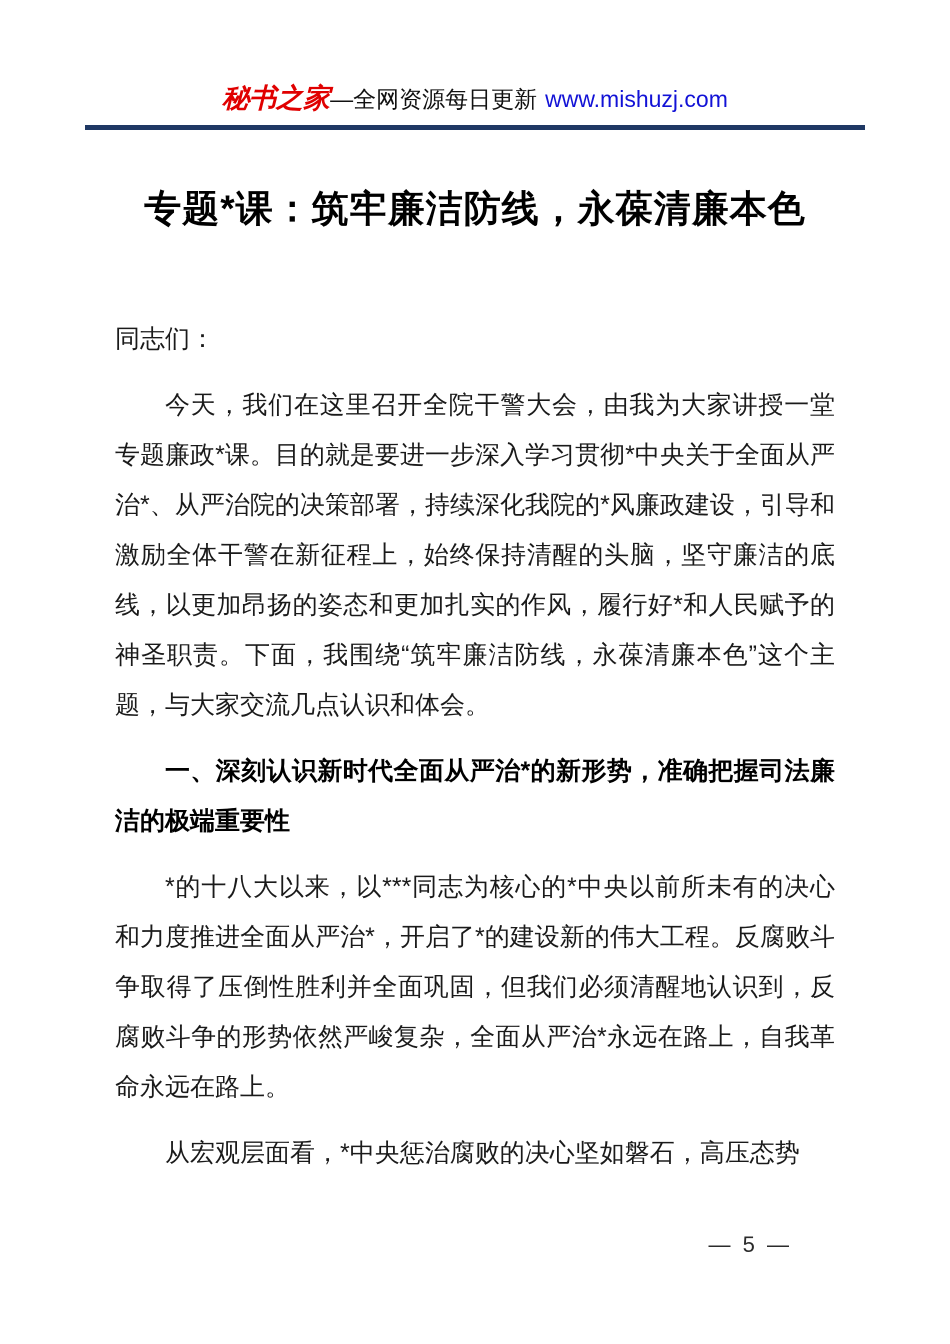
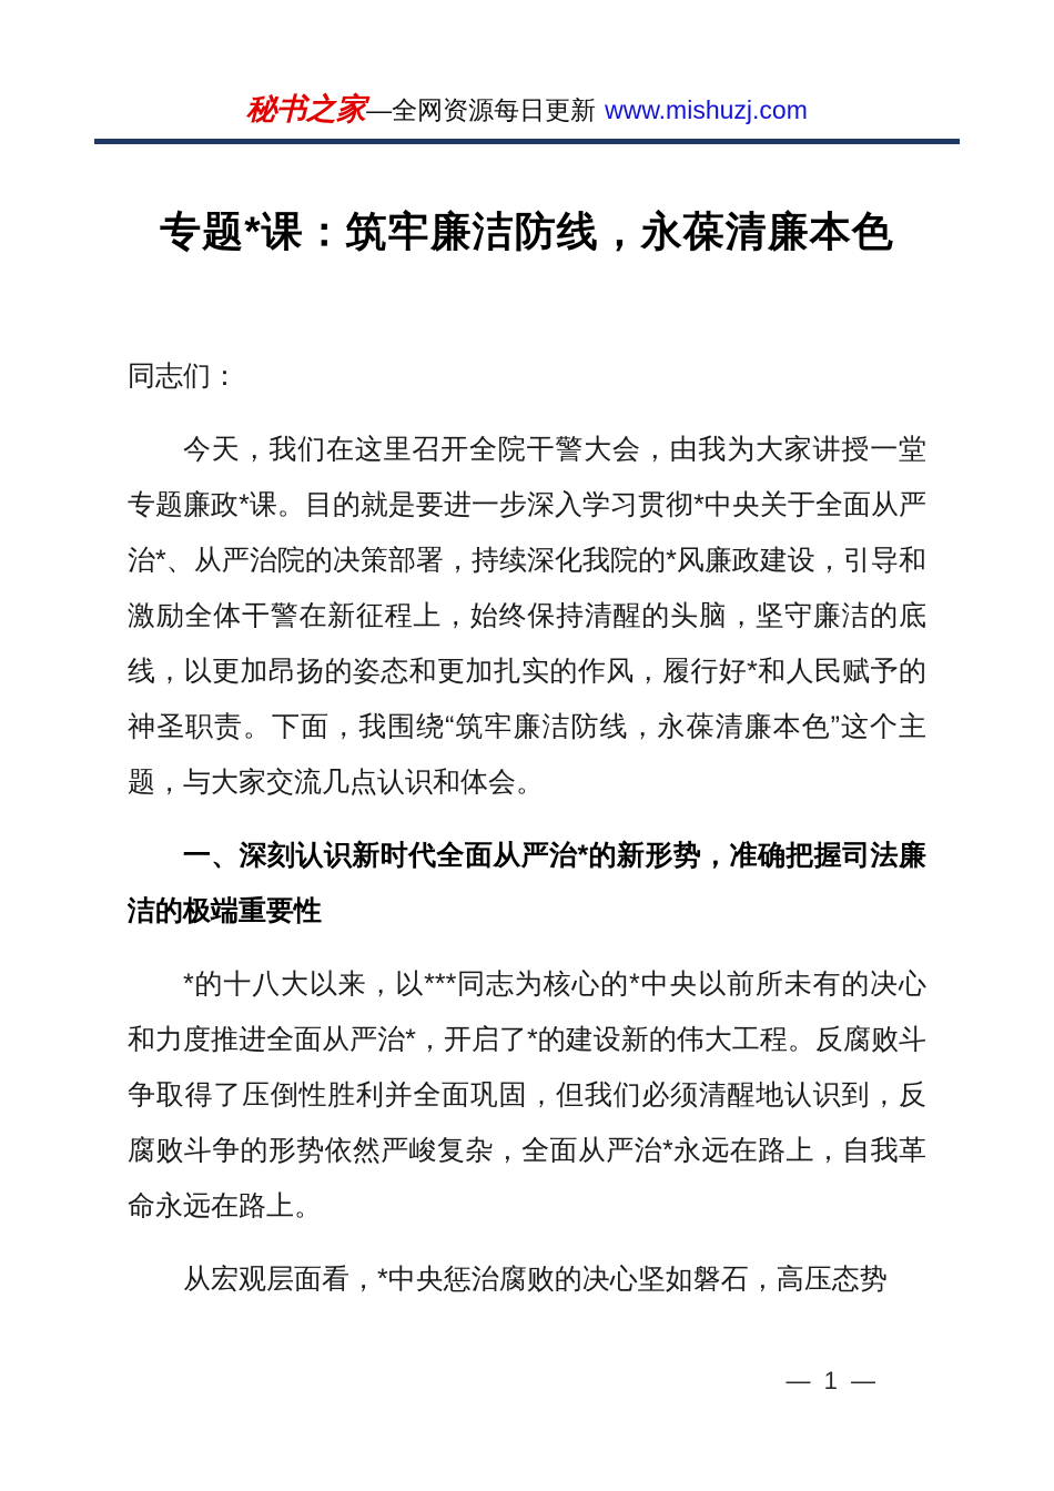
  秘书之家—全网资源每日更新 www.mishuzj.com
  专题*课：筑牢廉洁防线，永葆清廉本色
  同志们：
  今天，我们在这里召开全院干警大会，由我为大家讲授一堂专题廉政*课。目的就是要进一步深入学习贯彻*中央关于全面从严治*、从严治院的决策部署，持续深化我院的*风廉政建设，引导和激励全体干警在新征程上，始终保持清醒的头脑，坚守廉洁的底线，以更加昂扬的姿态和更加扎实的作风，履行好*和人民赋予的神圣职责。下面，我围绕“筑牢廉洁防线，永葆清廉本色”这个主题，与大家交流几点认识和体会。
  一、深刻认识新时代全面从严治*的新形势，准确把握司法廉洁的极端重要性
  *的十八大以来，以***同志为核心的*中央以前所未有的决心和力度推进全面从严治*，开启了*的建设新的伟大工程。反腐败斗争取得了压倒性胜利并全面巩固，但我们必须清醒地认识到，反腐败斗争的形势依然严峻复杂，全面从严治*永远在路上，自我革命永远在路上。
  从宏观层面看，*中央惩治腐败的决心坚如磐石，高压态势
- — 5 —
+ — 1 —
